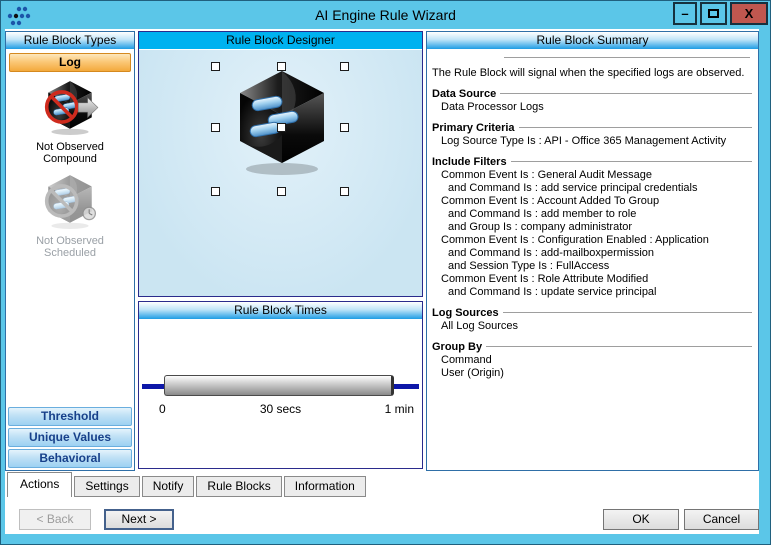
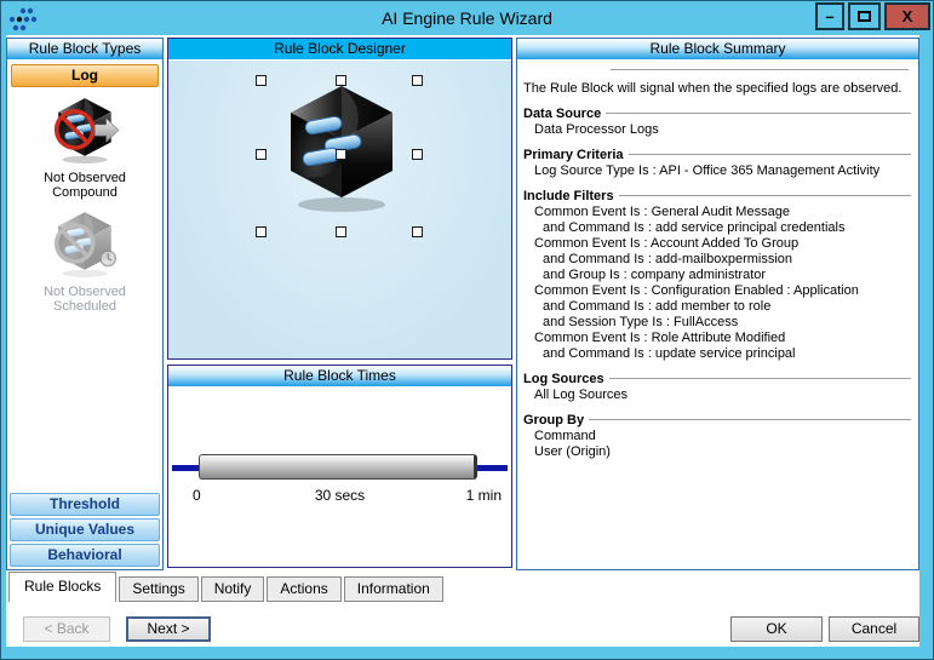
  AI Engine Rule Wizard
  –
  X
  Rule Block Types
  Log
  Not Observed Compound
  Not Observed Scheduled
  Threshold
  Unique Values
  Behavioral
  Rule Block Designer
  Rule Block Times
  0
  30 secs
  1 min
  Rule Block Summary
  The Rule Block will signal when the specified logs are observed.
  Data Source
  Data Processor Logs
  Primary Criteria
  Log Source Type Is : API - Office 365 Management Activity
  Include Filters
  Common Event Is : General Audit Message
  and Command Is : add service principal credentials
  Common Event Is : Account Added To Group
- and Command Is : add member to role
+ and Command Is : add-mailboxpermission
  and Group Is : company administrator
  Common Event Is : Configuration Enabled : Application
- and Command Is : add-mailboxpermission
+ and Command Is : add member to role
  and Session Type Is : FullAccess
  Common Event Is : Role Attribute Modified
  and Command Is : update service principal
  Log Sources
  All Log Sources
  Group By
  Command
  User (Origin)
- Actions
+ Rule Blocks
  Settings
  Notify
- Rule Blocks
+ Actions
  Information
  < Back
  Next >
  OK
  Cancel
